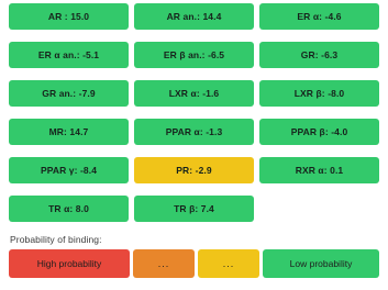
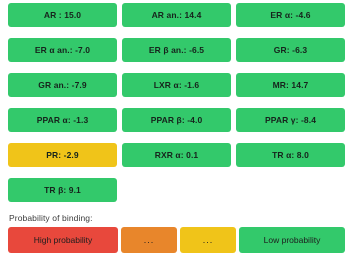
  AR : 15.0
  AR an.: 14.4
  ER α: -4.6
- ER α an.: -5.1
+ ER α an.: -7.0
  ER β an.: -6.5
  GR: -6.3
  GR an.: -7.9
  LXR α: -1.6
- LXR β: -8.0
  MR: 14.7
  PPAR α: -1.3
  PPAR β: -4.0
  PPAR γ: -8.4
  PR: -2.9
  RXR α: 0.1
  TR α: 8.0
- TR β: 7.4
+ TR β: 9.1
  Probability of binding:
  High probability
  ...
  ...
  Low probability
